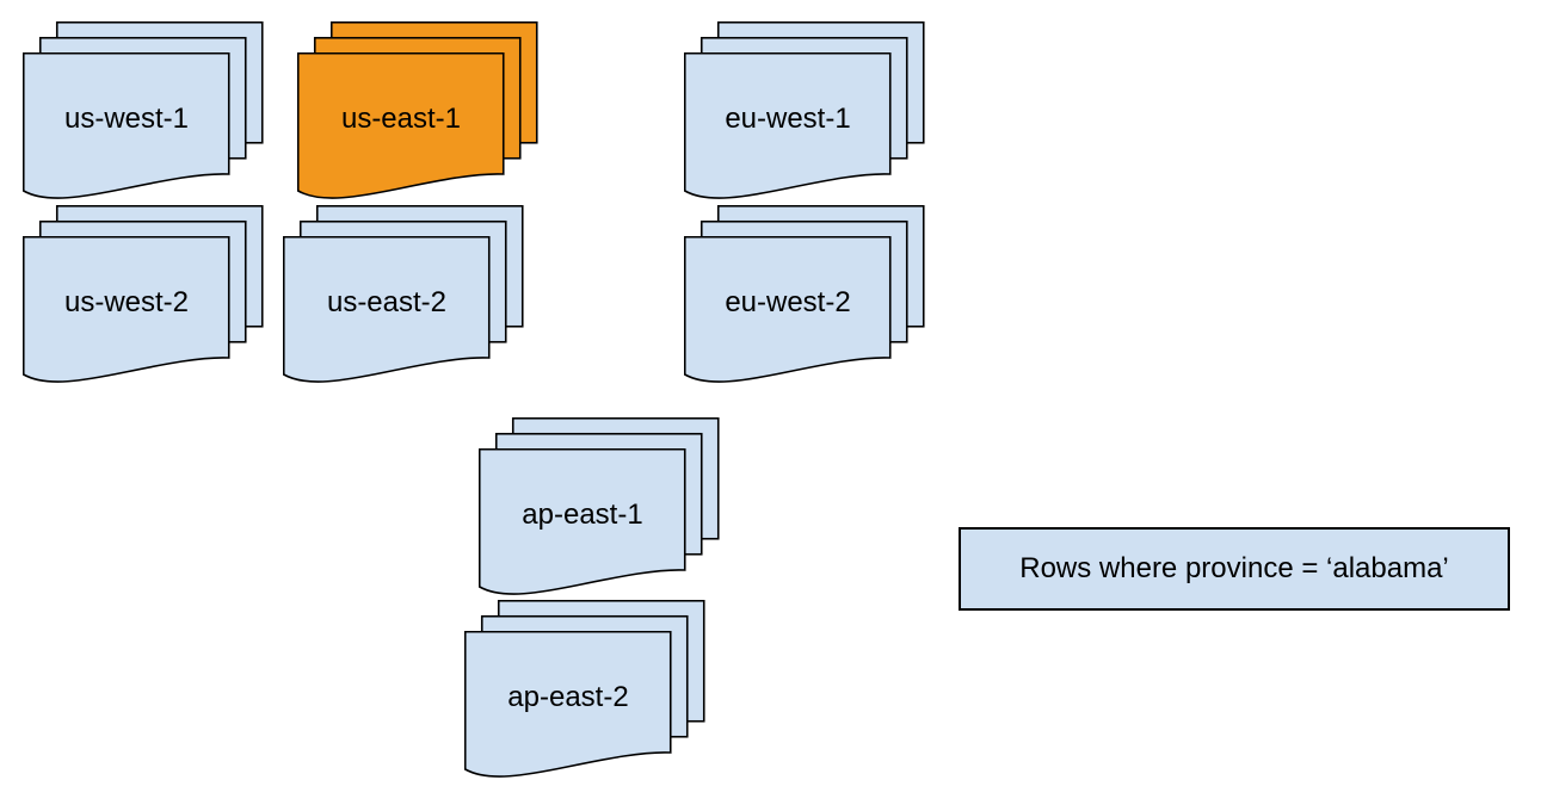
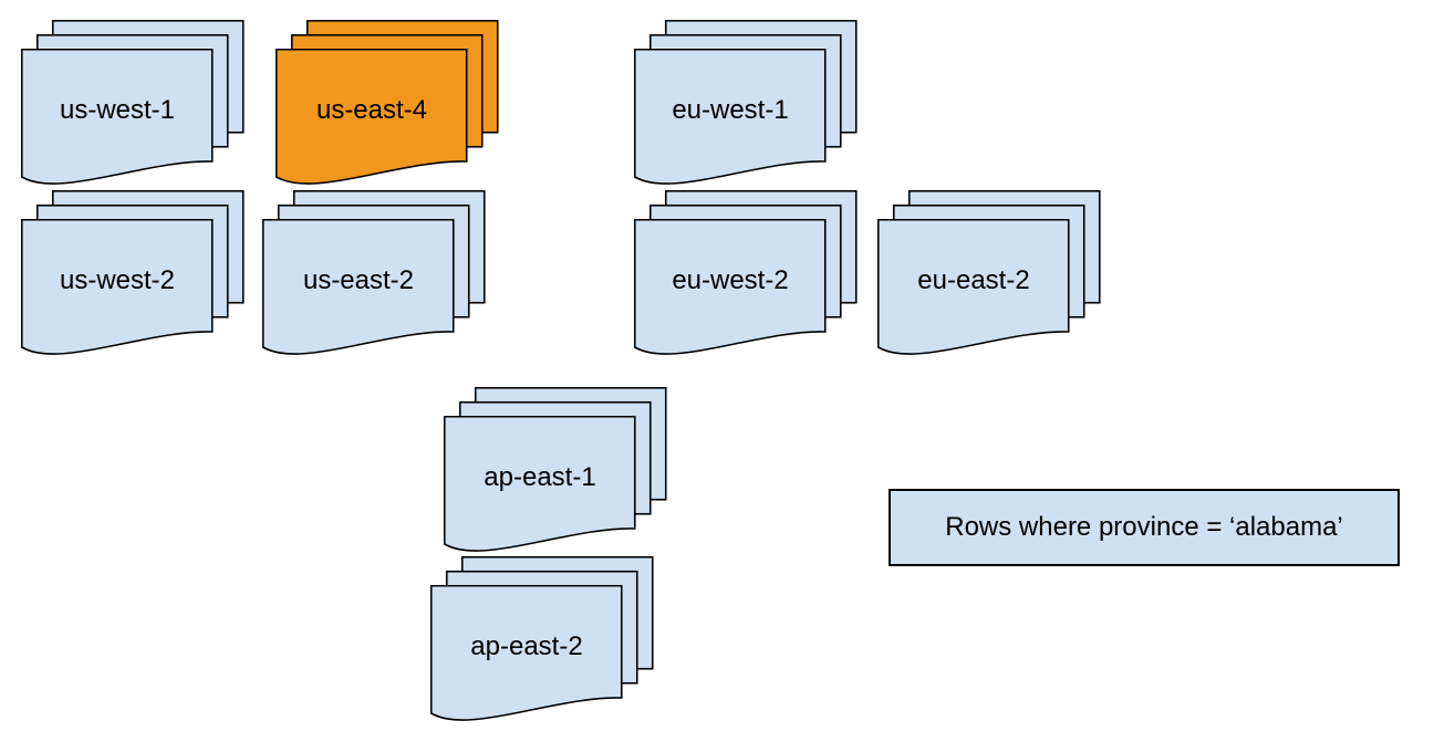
  us-west-1
- us-east-1
+ us-east-4
  eu-west-1
  us-west-2
  us-east-2
  eu-west-2
+ eu-east-2
  ap-east-2
  ap-east-1
  Rows where province = ‘alabama’
